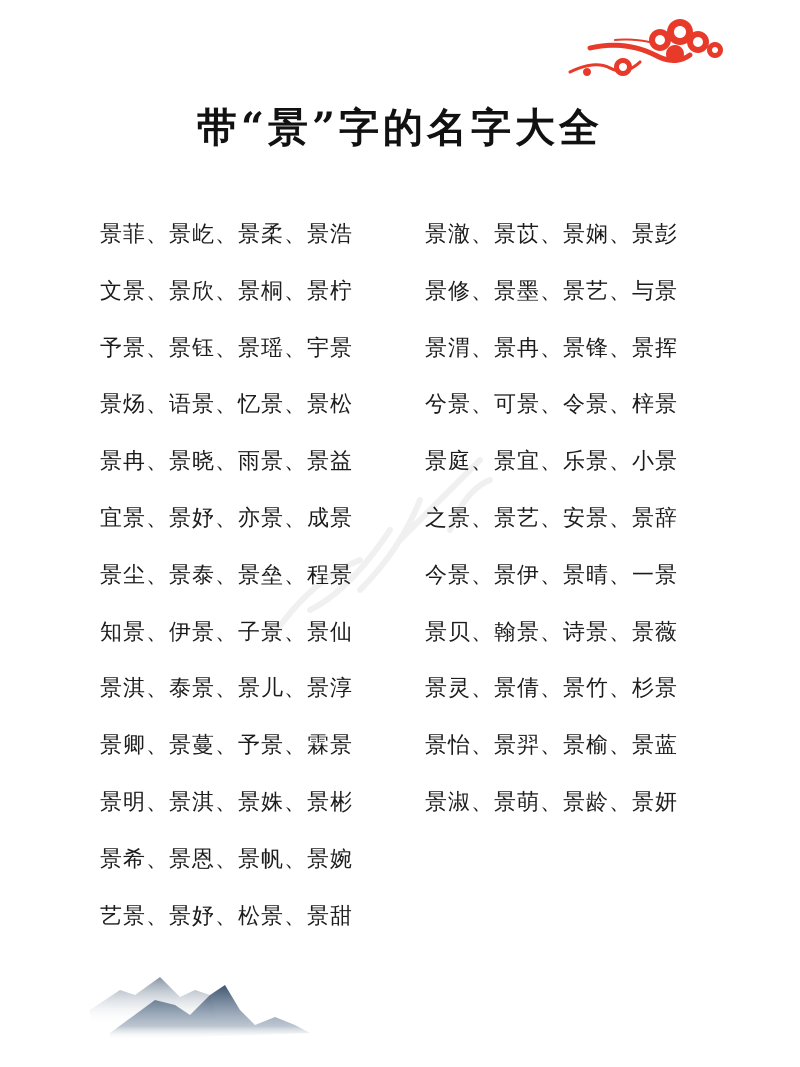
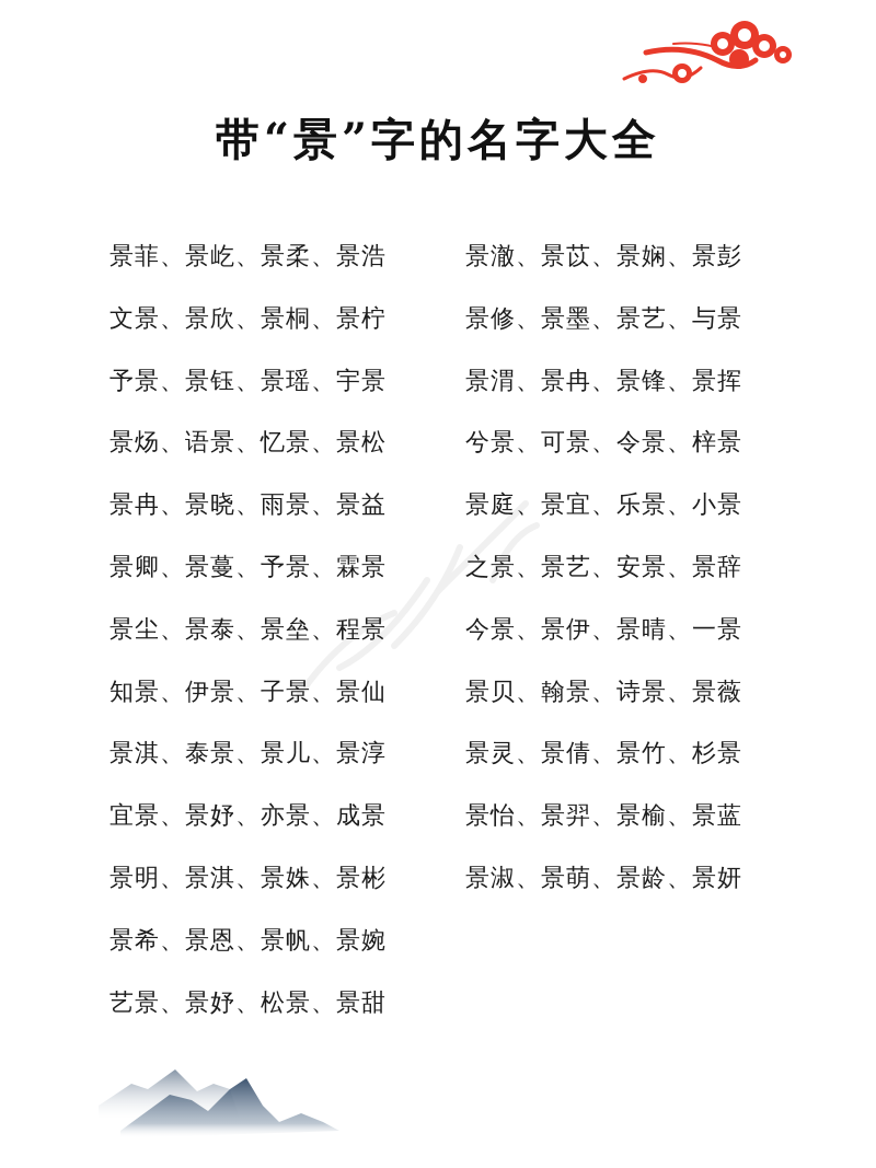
  带“景”字的名字大全
  景菲、景屹、景柔、景浩
  文景、景欣、景桐、景柠
  予景、景钰、景瑶、宇景
  景炀、语景、忆景、景松
  景冉、景晓、雨景、景益
- 宜景、景妤、亦景、成景
+ 景卿、景蔓、予景、霖景
  景尘、景泰、景垒、程景
  知景、伊景、子景、景仙
  景淇、泰景、景儿、景淳
- 景卿、景蔓、予景、霖景
+ 宜景、景妤、亦景、成景
  景明、景淇、景姝、景彬
  景希、景恩、景帆、景婉
  艺景、景妤、松景、景甜
  景澈、景苡、景娴、景彭
  景修、景墨、景艺、与景
  景渭、景冉、景锋、景挥
  兮景、可景、令景、梓景
  景庭、景宜、乐景、小景
  之景、景艺、安景、景辞
  今景、景伊、景晴、一景
  景贝、翰景、诗景、景薇
  景灵、景倩、景竹、杉景
  景怡、景羿、景榆、景蓝
  景淑、景萌、景龄、景妍
